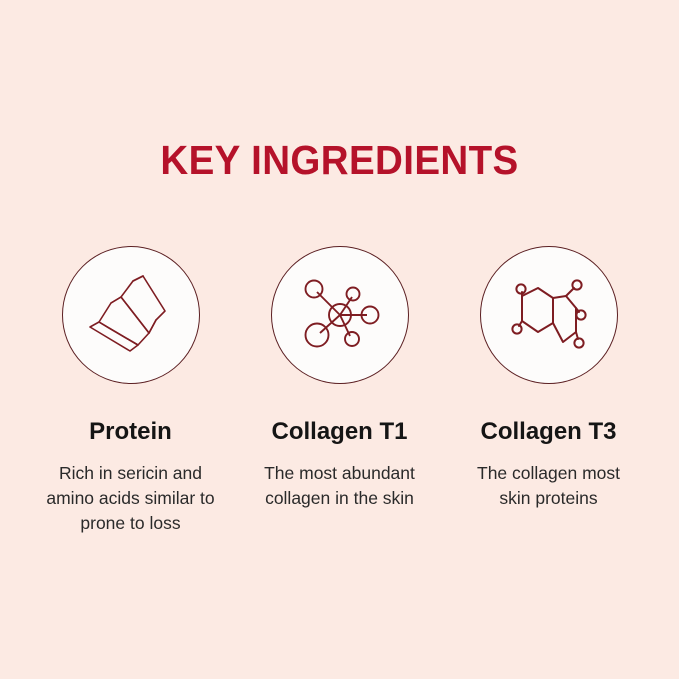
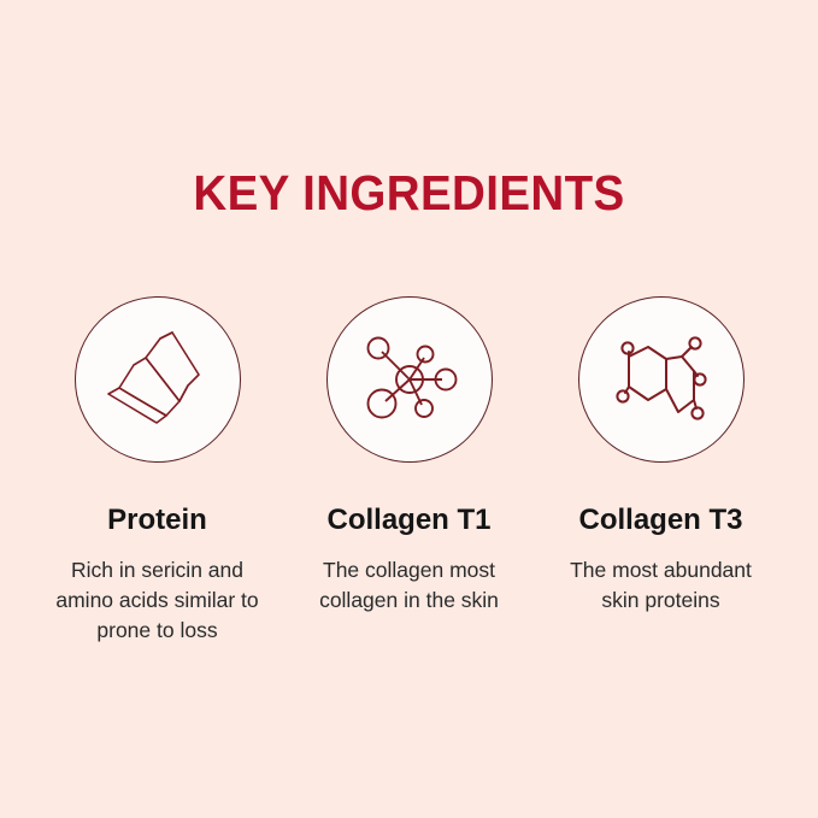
  KEY INGREDIENTS
  Protein
  Rich in sericin and
  amino acids similar to
  prone to loss
  Collagen T1
- The most abundant
+ The collagen most
  collagen in the skin
  Collagen T3
- The collagen most
+ The most abundant
  skin proteins
